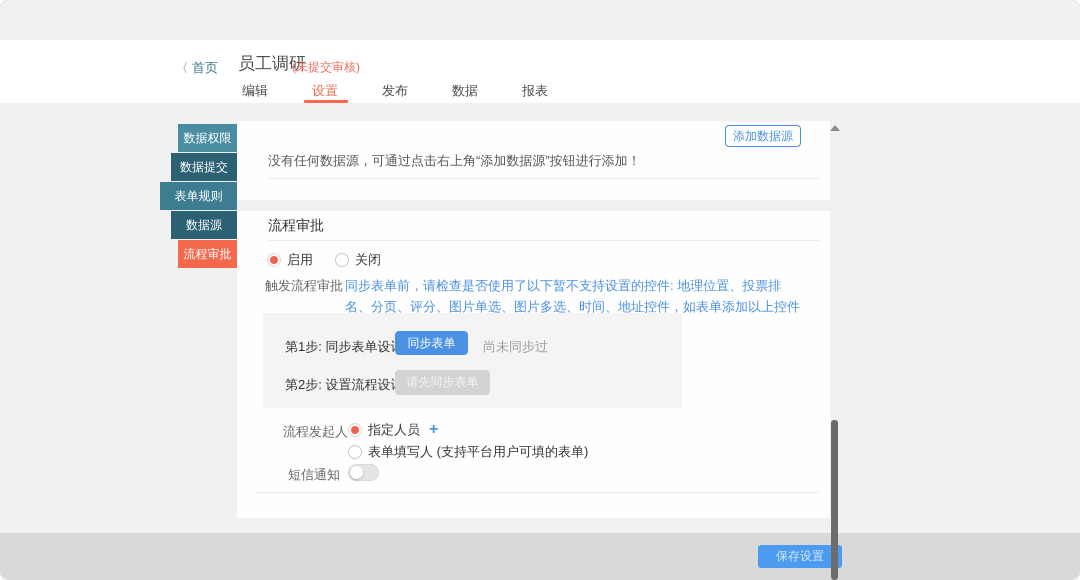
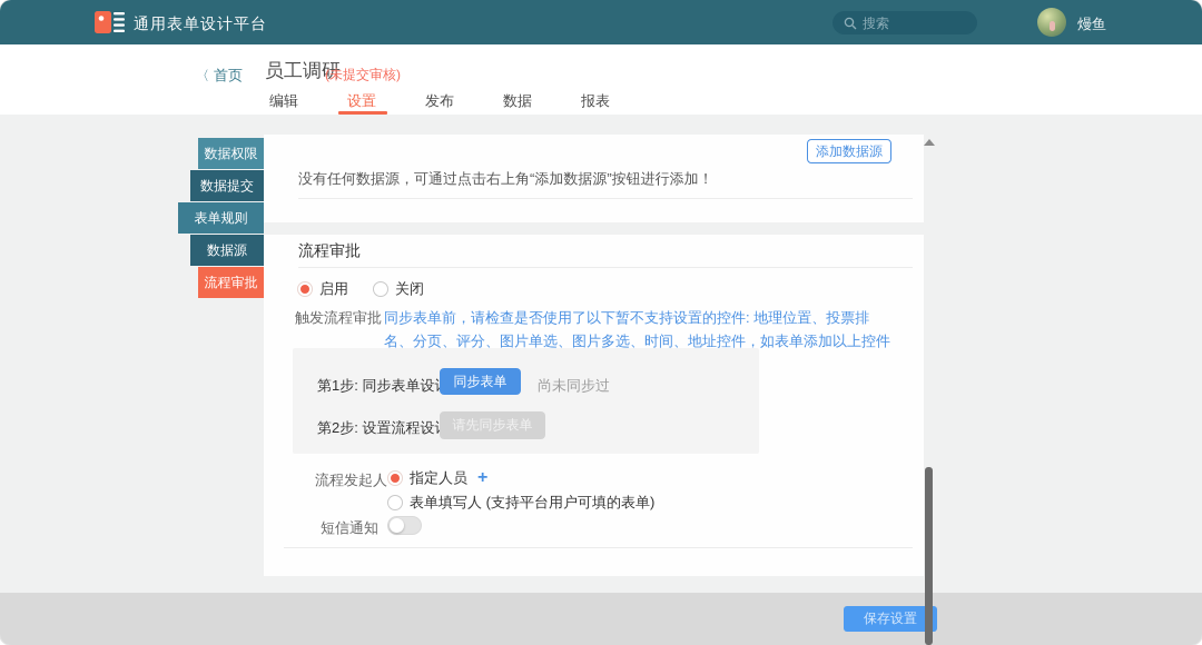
+ 通用表单设计平台
+ 搜索
+ 熳鱼
  〈 首页
  员工调研
  (未提交审核)
  编辑
  设置
  发布
  数据
  报表
  数据权限
  数据提交
  表单规则
  数据源
  流程审批
  添加数据源
  没有任何数据源，可通过点击右上角“添加数据源”按钮进行添加！
  流程审批
  启用 关闭
  触发流程审批
  同步表单前，请检查是否使用了以下暂不支持设置的控件: 地理位置、投票排名、分页、评分、图片单选、图片多选、时间、地址控件，如表单添加以上控件
  第1步: 同步表单设
  同步表单
  尚未同步过
  第2步: 设置流程设
  请先同步表单
  流程发起人
  指定人员 +
  表单填写人 (支持平台用户可填的表单)
  短信通知
  保存设置
